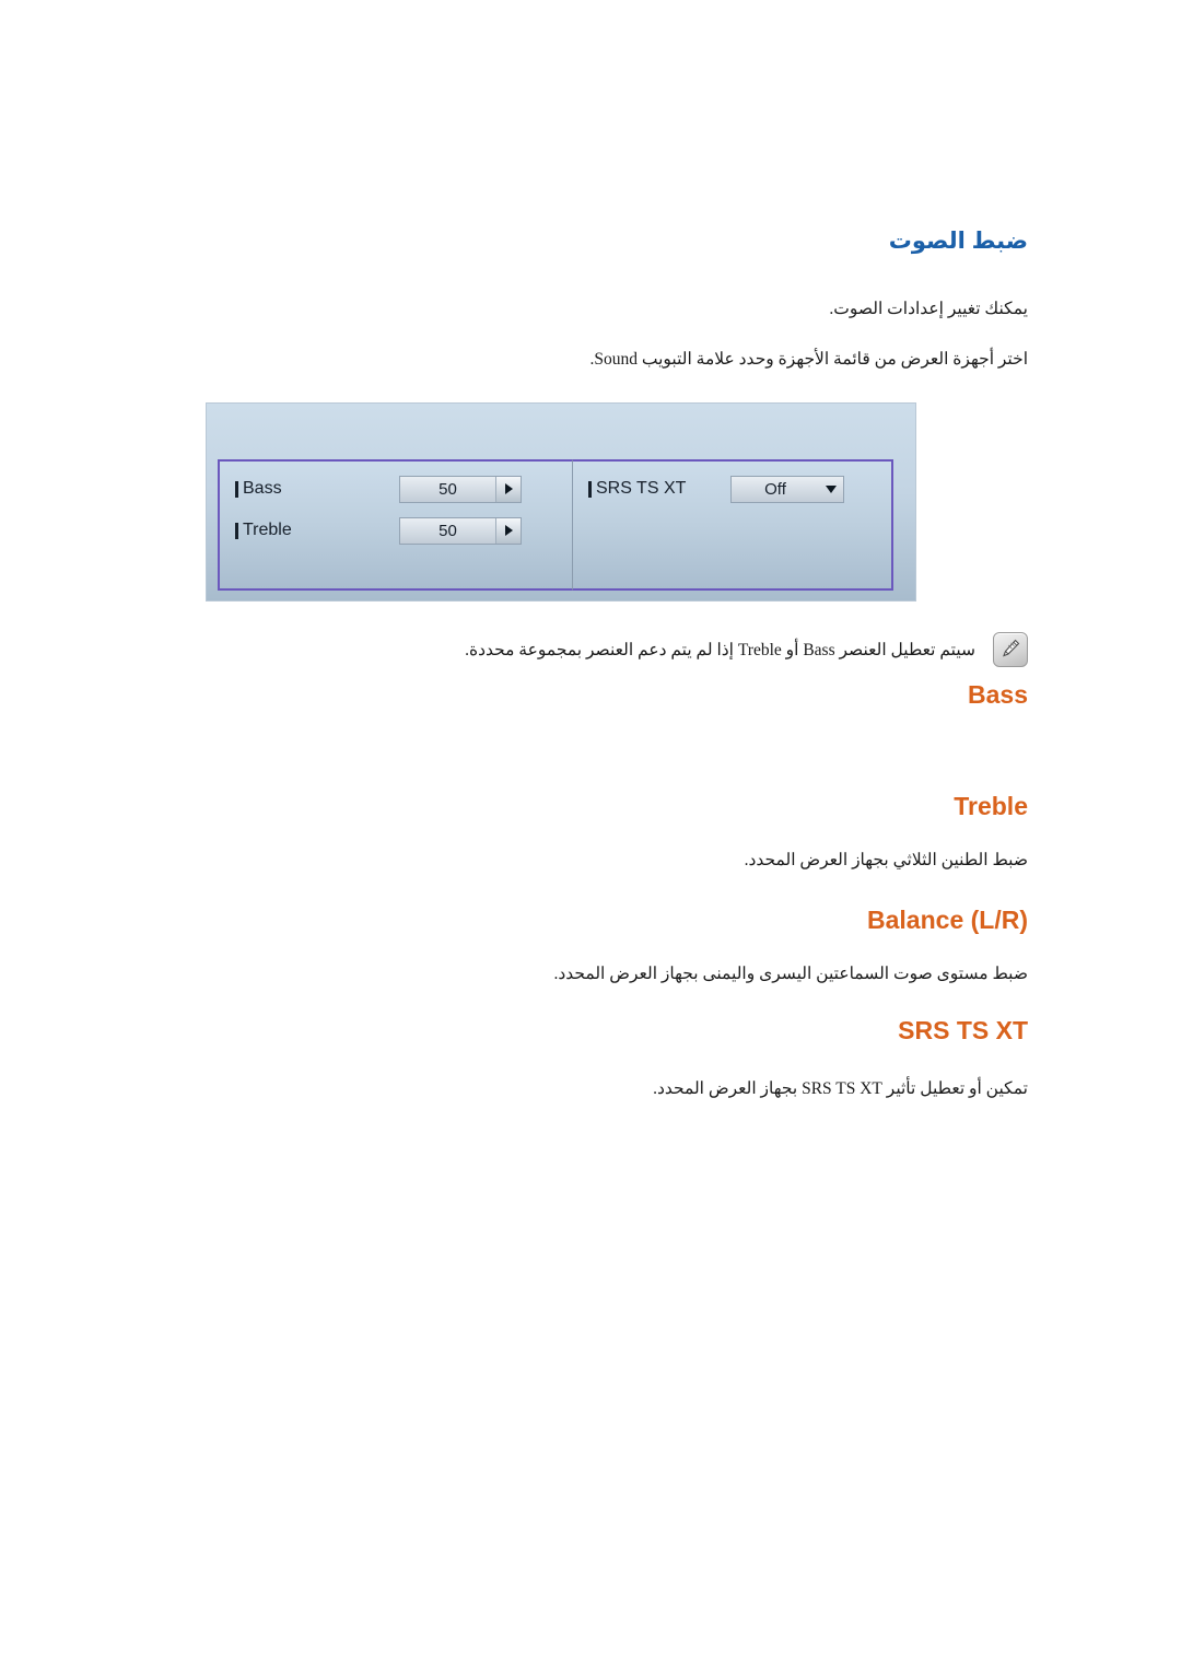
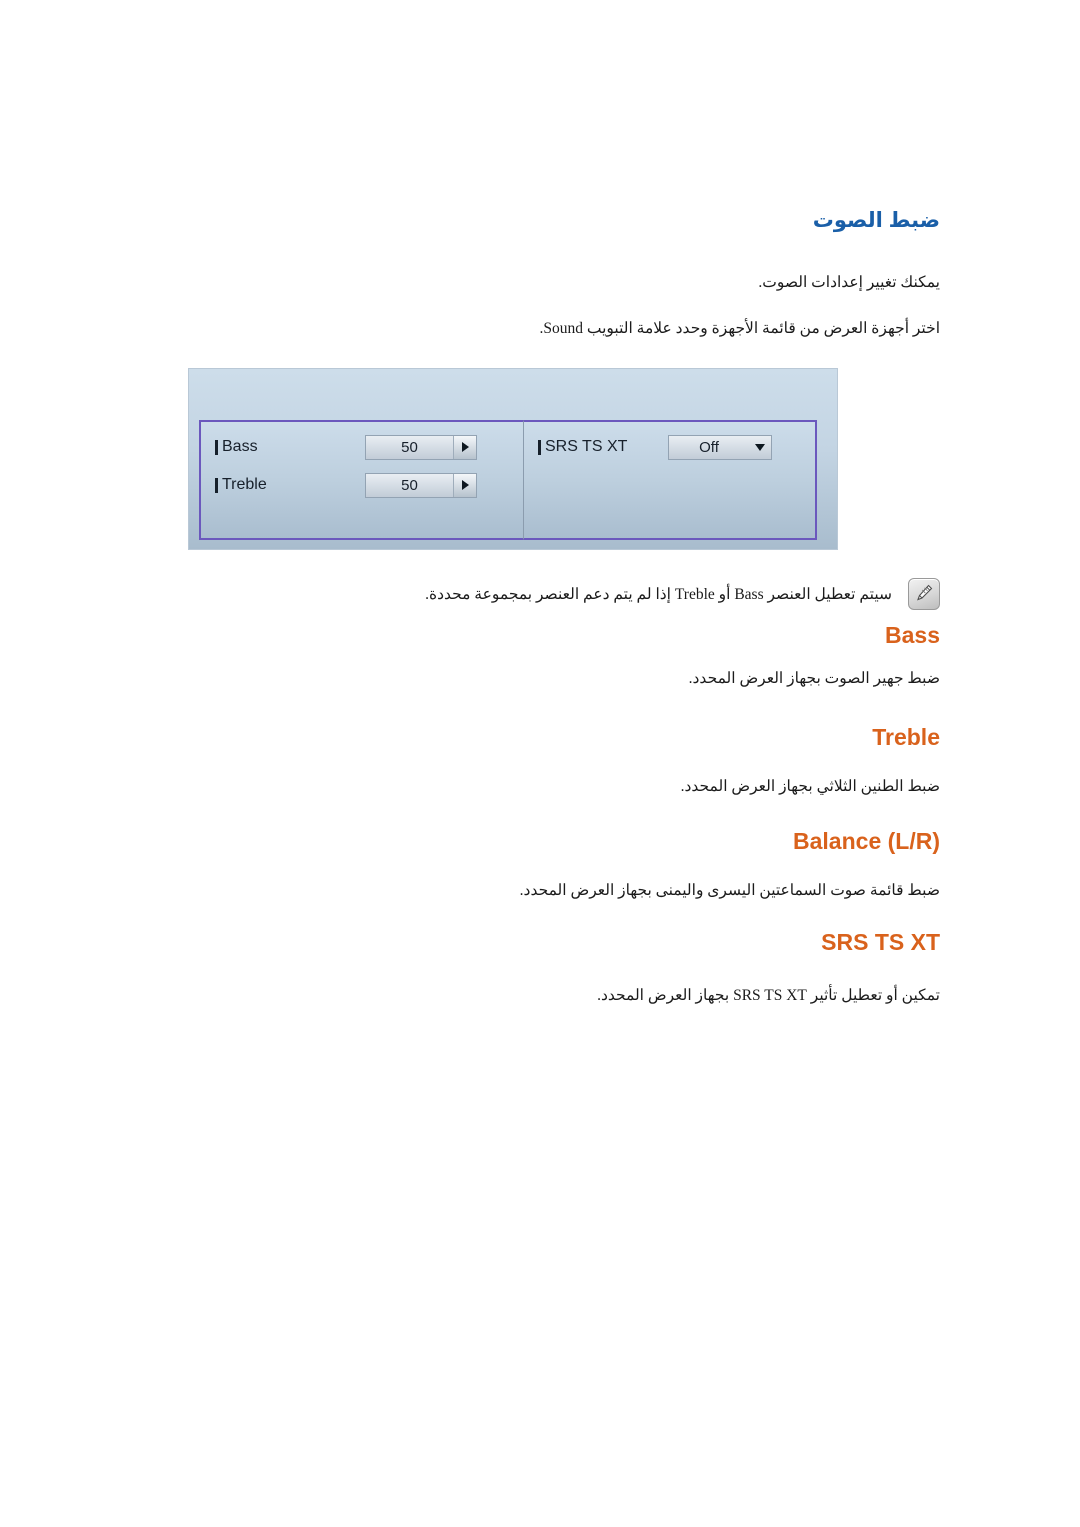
  ضبط الصوت
  يمكنك تغيير إعدادات الصوت.
  اختر أجهزة العرض من قائمة الأجهزة وحدد علامة التبويب Sound.
  Bass
  50
  Treble
  50
  SRS TS XT
  Off
  سيتم تعطيل العنصر Bass أو Treble إذا لم يتم دعم العنصر بمجموعة محددة.
  Bass
+ ضبط جهير الصوت بجهاز العرض المحدد.
  Treble
  ضبط الطنين الثلاثي بجهاز العرض المحدد.
  Balance (L/R)
- ضبط مستوى صوت السماعتين اليسرى واليمنى بجهاز العرض المحدد.
+ ضبط قائمة صوت السماعتين اليسرى واليمنى بجهاز العرض المحدد.
  SRS TS XT
  تمكين أو تعطيل تأثير SRS TS XT بجهاز العرض المحدد.
